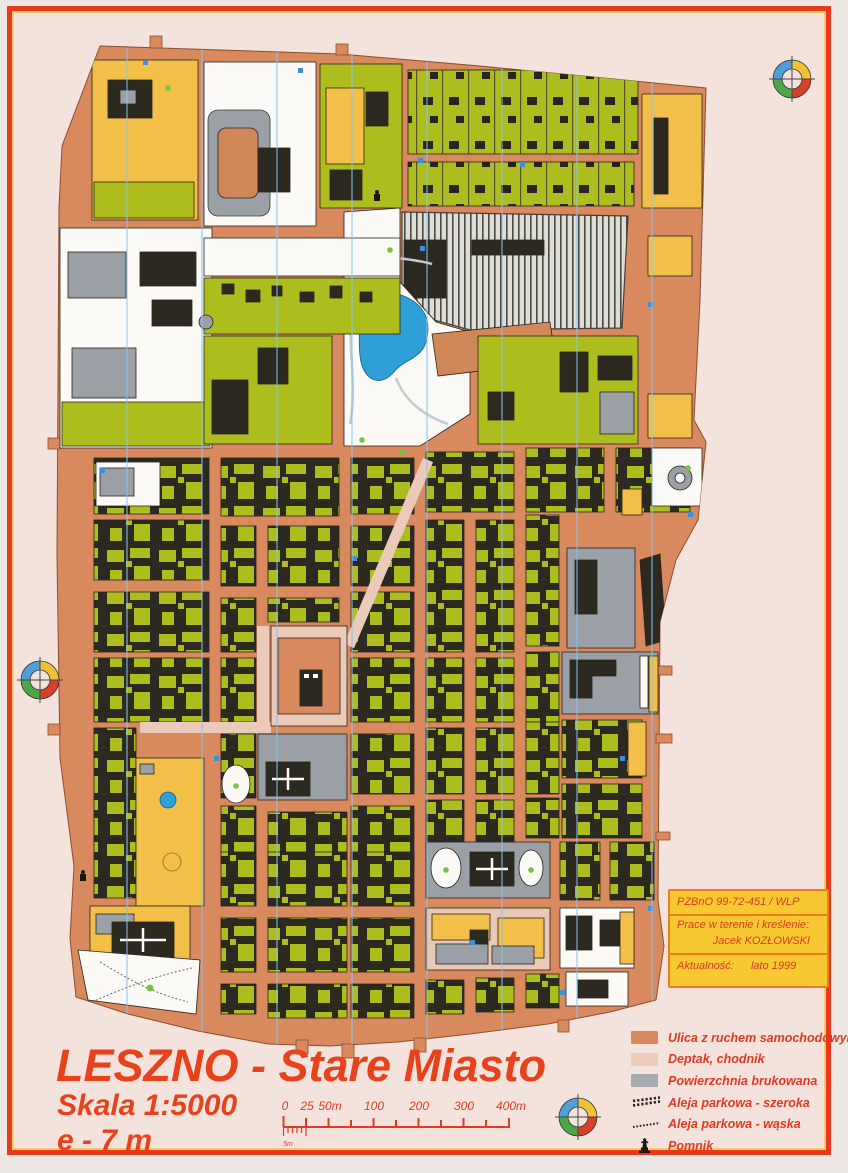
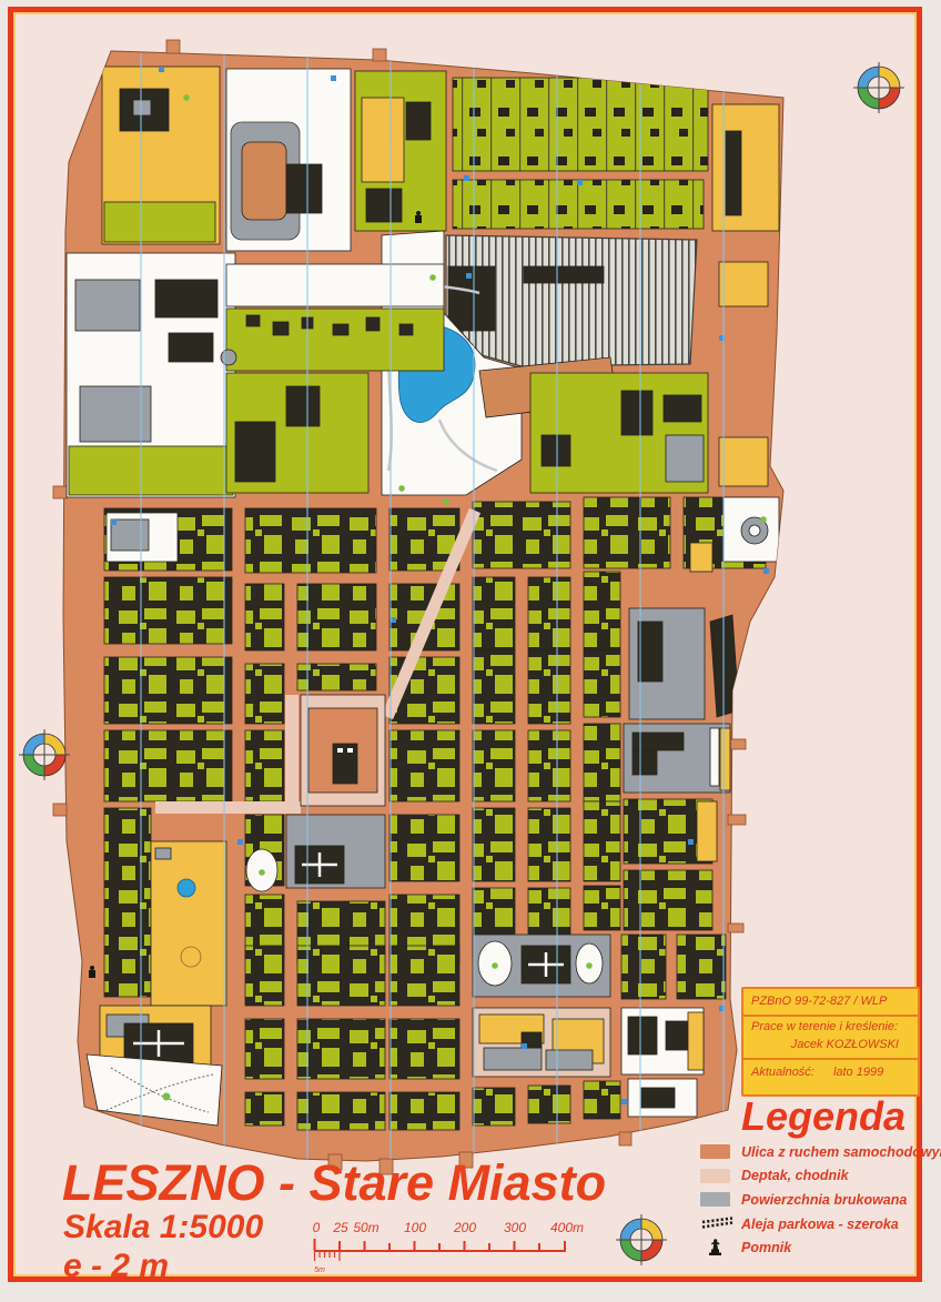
  LESZNO - Stare Miasto
  Skala 1:5000
- e - 7 m
+ e - 2 m
  0
  25
  50m
  100
  200
  300
  400m
- PZBnO 99-72-451 / WLP
+ PZBnO 99-72-827 / WLP
  Prace w terenie i kreślenie:
  Jacek KOZŁOWSKI
  Aktualność: lato 1999
+ Legenda
  Ulica z ruchem samochodowy
  Deptak, chodnik
  Powierzchnia brukowana
  Aleja parkowa - szeroka
- Aleja parkowa - wąska
  Pomnik
